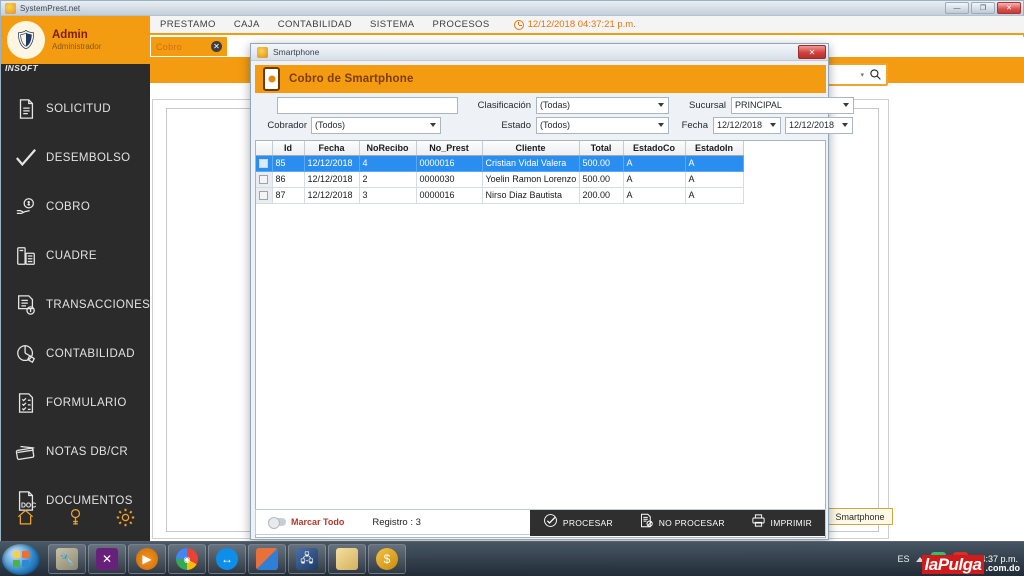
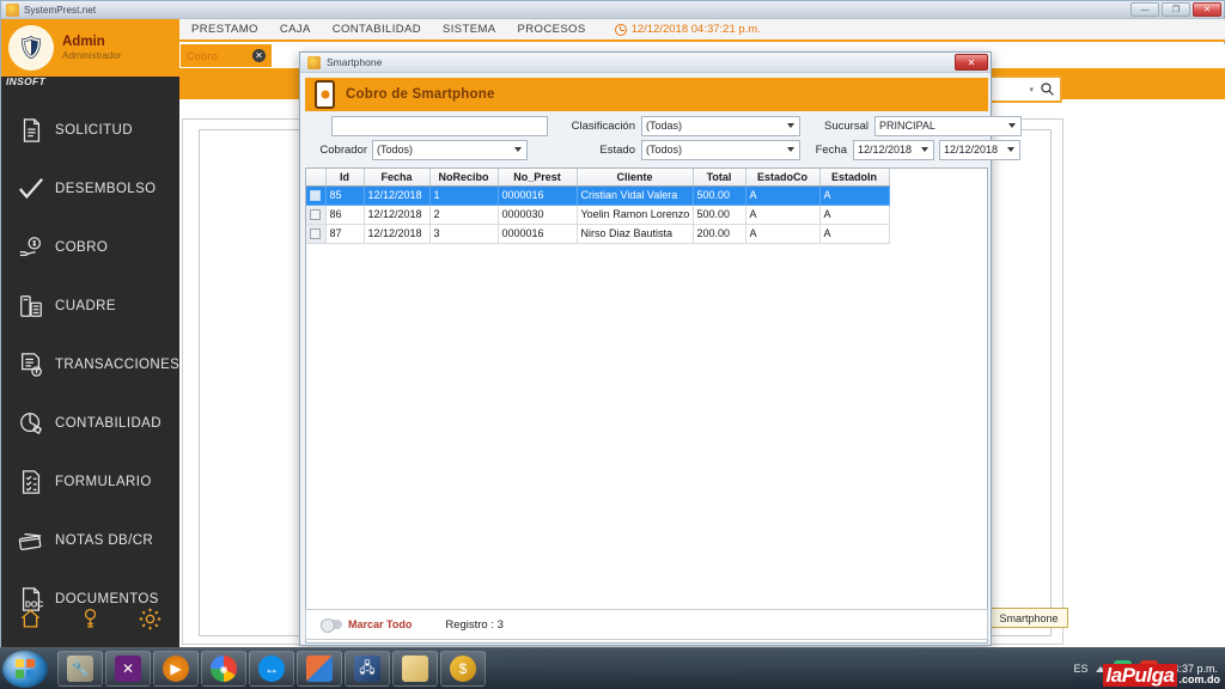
  SystemPrest.net
  🛡
  Admin
  Administrador
  INSOFT
  SOLICITUD
  DESEMBOLSO
  COBRO
  CUADRE
  TRANSACCIONES
  CONTABILIDAD
  FORMULARIO
  NOTAS DB/CR
  DOCUMENTOS
  PRESTAMO
  CAJA
  CONTABILIDAD
  SISTEMA
  PROCESOS
  12/12/2018 04:37:21 p.m.
  Cobro
  ✕
  Smartphone
  Smartphone
  ✕
  Cobro de Smartphone
  Clasificación
  (Todas)
  Sucursal
  PRINCIPAL
  Cobrador
  (Todos)
  Estado
  (Todos)
  Fecha
  12/12/2018
  12/12/2018
  	Id	Fecha	NoRecibo	No_Prest	Cliente	Total	EstadoCo	EstadoIn
- 	85	12/12/2018	4	0000016	Cristian Vidal Valera	500.00	A	A
+ 	85	12/12/2018	1	0000016	Cristian Vidal Valera	500.00	A	A
  	86	12/12/2018	2	0000030	Yoelin Ramon Lorenzo	500.00	A	A
  	87	12/12/2018	3	0000016	Nirso Diaz Bautista	200.00	A	A
  Marcar Todo
  Registro : 3
- PROCESAR
- NO PROCESAR
- IMPRIMIR
  🔧
  ✕
  ▶
  ◉
  ↔
  🖧
  $
  ES
  :37 p.m.
  laPulga
  .com.do
